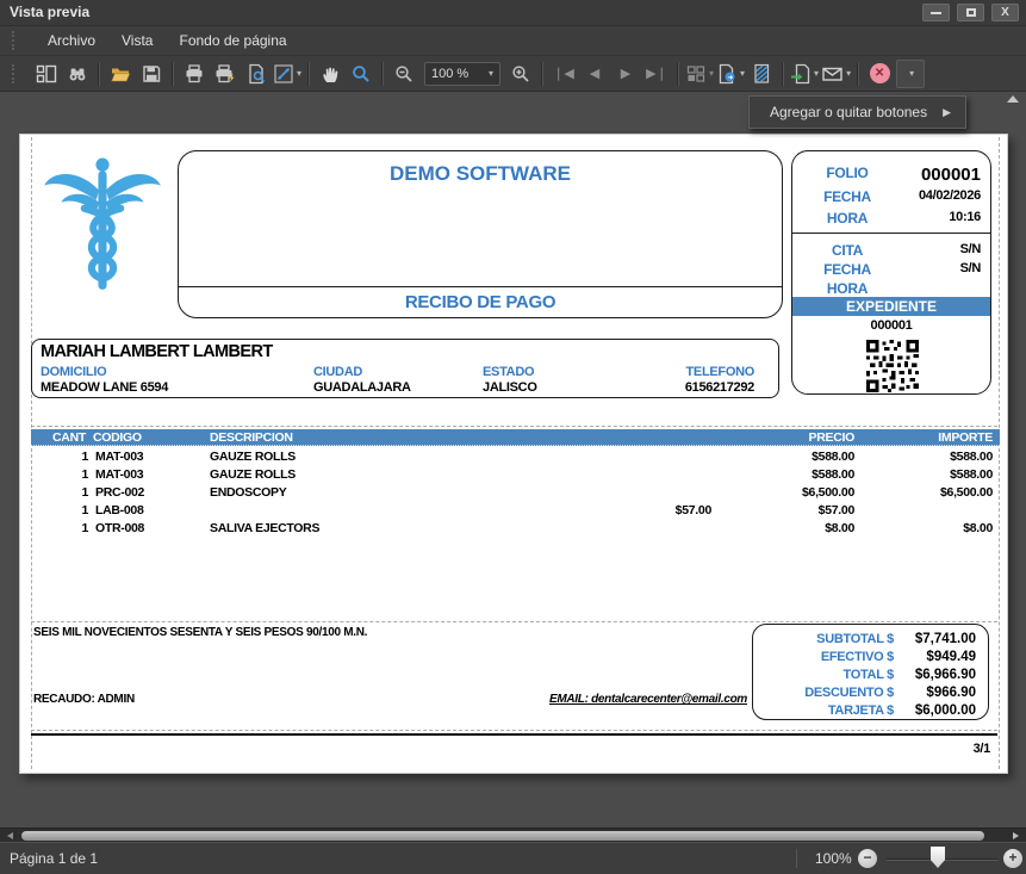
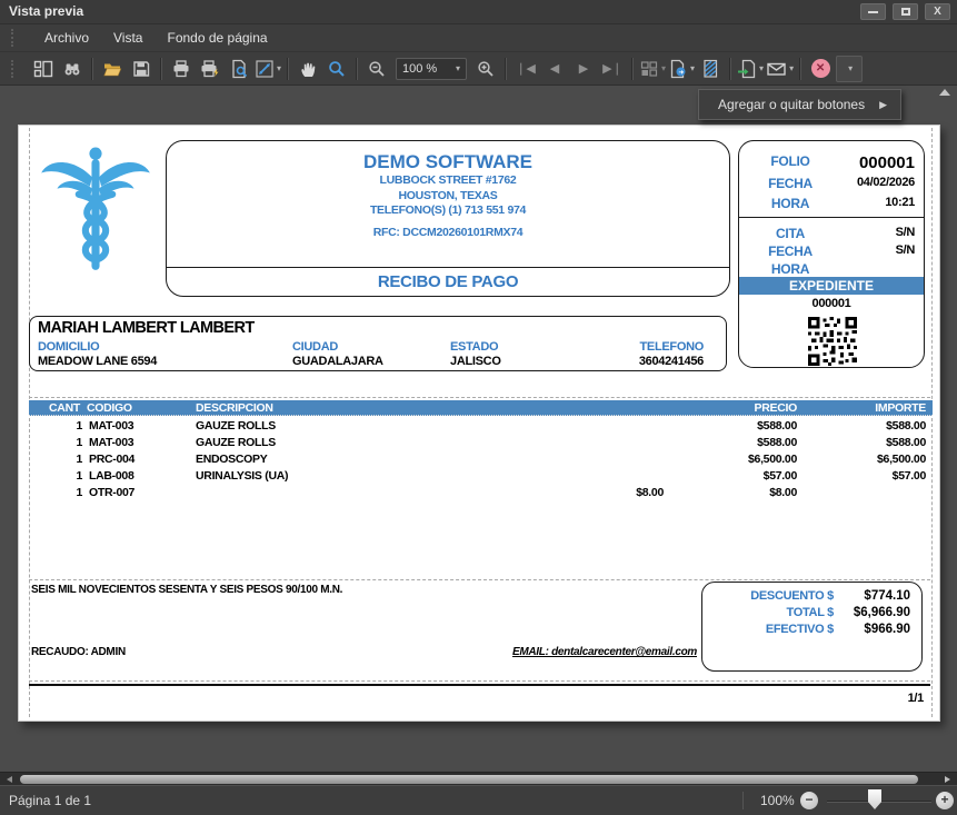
  Vista previa
  X
  Archivo
  Vista
  Fondo de página
  ▾
  100 %
  ▾
  ❘◀
  ◀
  ▶
  ▶❘
  ▾
  ▾
  ▾
  ▾
  ✕
  ▾
  Agregar o quitar botones
  ▶
  DEMO SOFTWARE
+ LUBBOCK STREET #1762
+ HOUSTON, TEXAS
+ TELEFONO(S) (1) 713 551 974
+ RFC: DCCM20260101RMX74
  RECIBO DE PAGO
  FOLIO
  000001
  FECHA
  04/02/2026
  HORA
- 10:16
+ 10:21
  CITA
  S/N
  FECHA
  S/N
  HORA
  EXPEDIENTE
  000001
  MARIAH LAMBERT LAMBERT
  DOMICILIO
  MEADOW LANE 6594
  CIUDAD
  GUADALAJARA
  ESTADO
  JALISCO
  TELEFONO
- 6156217292
+ 3604241456
  CANT
  CODIGO
  DESCRIPCION
  PRECIO
  IMPORTE
  1
  MAT-003
  GAUZE ROLLS
  $588.00
  $588.00
  1
  MAT-003
  GAUZE ROLLS
  $588.00
  $588.00
  1
- PRC-002
+ PRC-004
  ENDOSCOPY
  $6,500.00
  $6,500.00
  1
  LAB-008
+ URINALYSIS (UA)
  $57.00
  $57.00
  1
- OTR-008
+ OTR-007
- SALIVA EJECTORS
  $8.00
  $8.00
  SEIS MIL NOVECIENTOS SESENTA Y SEIS PESOS 90/100 M.N.
  RECAUDO: ADMIN
  EMAIL: dentalcarecenter@email.com
- SUBTOTAL $
- $7,741.00
- EFECTIVO $
+ DESCUENTO $
- $949.49
+ $774.10
  TOTAL $
  $6,966.90
- DESCUENTO $
+ EFECTIVO $
  $966.90
- TARJETA $
- $6,000.00
- 3/1
+ 1/1
  Página 1 de 1
  100%
  −
  +
